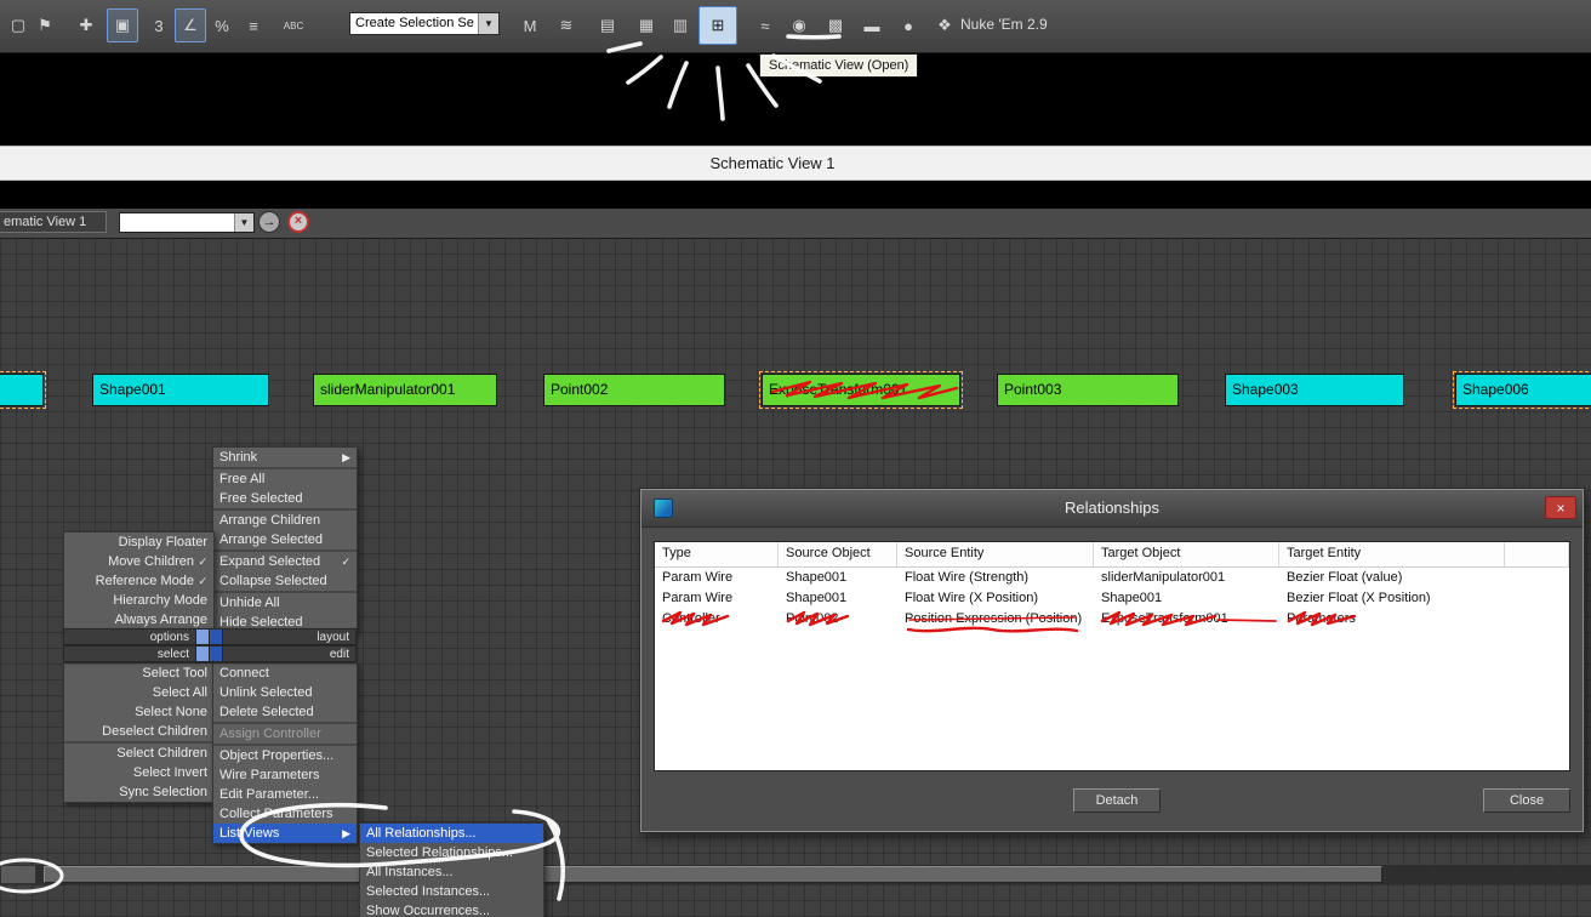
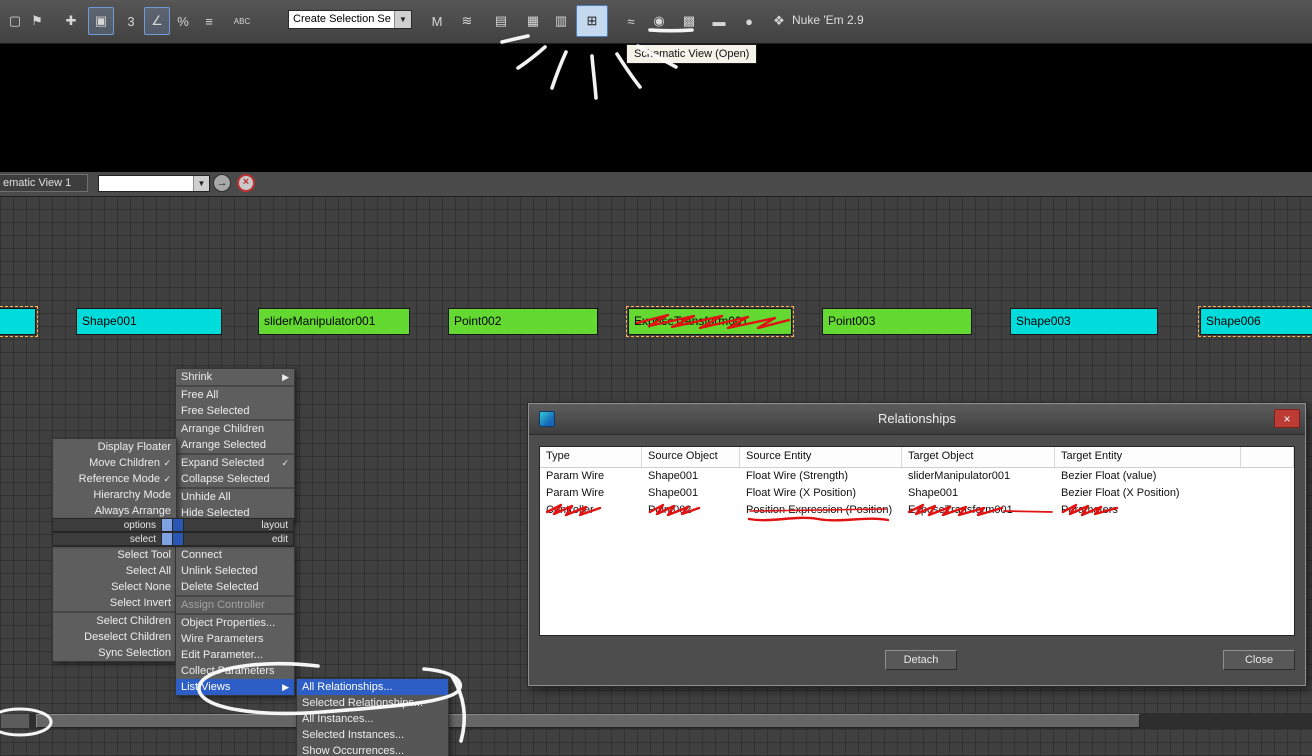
  ▢
  ⚑
  ✚
  ▣
  3
  ∠
  %
  ≡
  ABC
  Create Selection Se
  ▼
  M
  ≋
  ▤
  ▦
  ▥
  ⊞
  ≈
  ◉
  ▩
  ▬
  ●
  ❖
  Nuke 'Em 2.9
  Scematic View (Open)
- Schematic View 1
  ematic View 1
  ▼
  →
  ×
  Shape001
  sliderManipulator001
  Point002
  Point003
  Shape003
  Shape006
  Shrink
  ▶
  Free All
  Free Selected
  Arrange Children
  Arrange Selected
  Expand Selected
  ✓
  Collapse Selected
  Unhide All
  Hide Selected
  Display Floater
  Move Children
  ✓
  Reference Mode
  ✓
  Hierarchy Mode
  Always Arrange
  options
  layout
  select
  edit
  Select Tool
  Select All
  Select None
- Deselect Children
+ Select Invert
  Select Children
- Select Invert
+ Deselect Children
  Sync Selection
  Connect
  Unlink Selected
  Delete Selected
  Assign Controller
  Object Properties...
  Wire Parameters
  Edit Parameter...
  Collectarameters
  List Views
  ▶
  All Relationships...
  Selected Relationshi
  All Instances...
  Selected Instances...
  Show Occurrences...
  Relationships
  ×
  Type
  Source Object
  Source Entity
  Target Object
  Target Entity
  Param Wire
  Shape001
  Float Wire (Strength)
  sliderManipulator001
  Bezier Float (value)
  Param Wire
  Shape001
  Float Wire (X Position)
  Shape001
  Bezier Float (X Position)
  Detach
  Close
